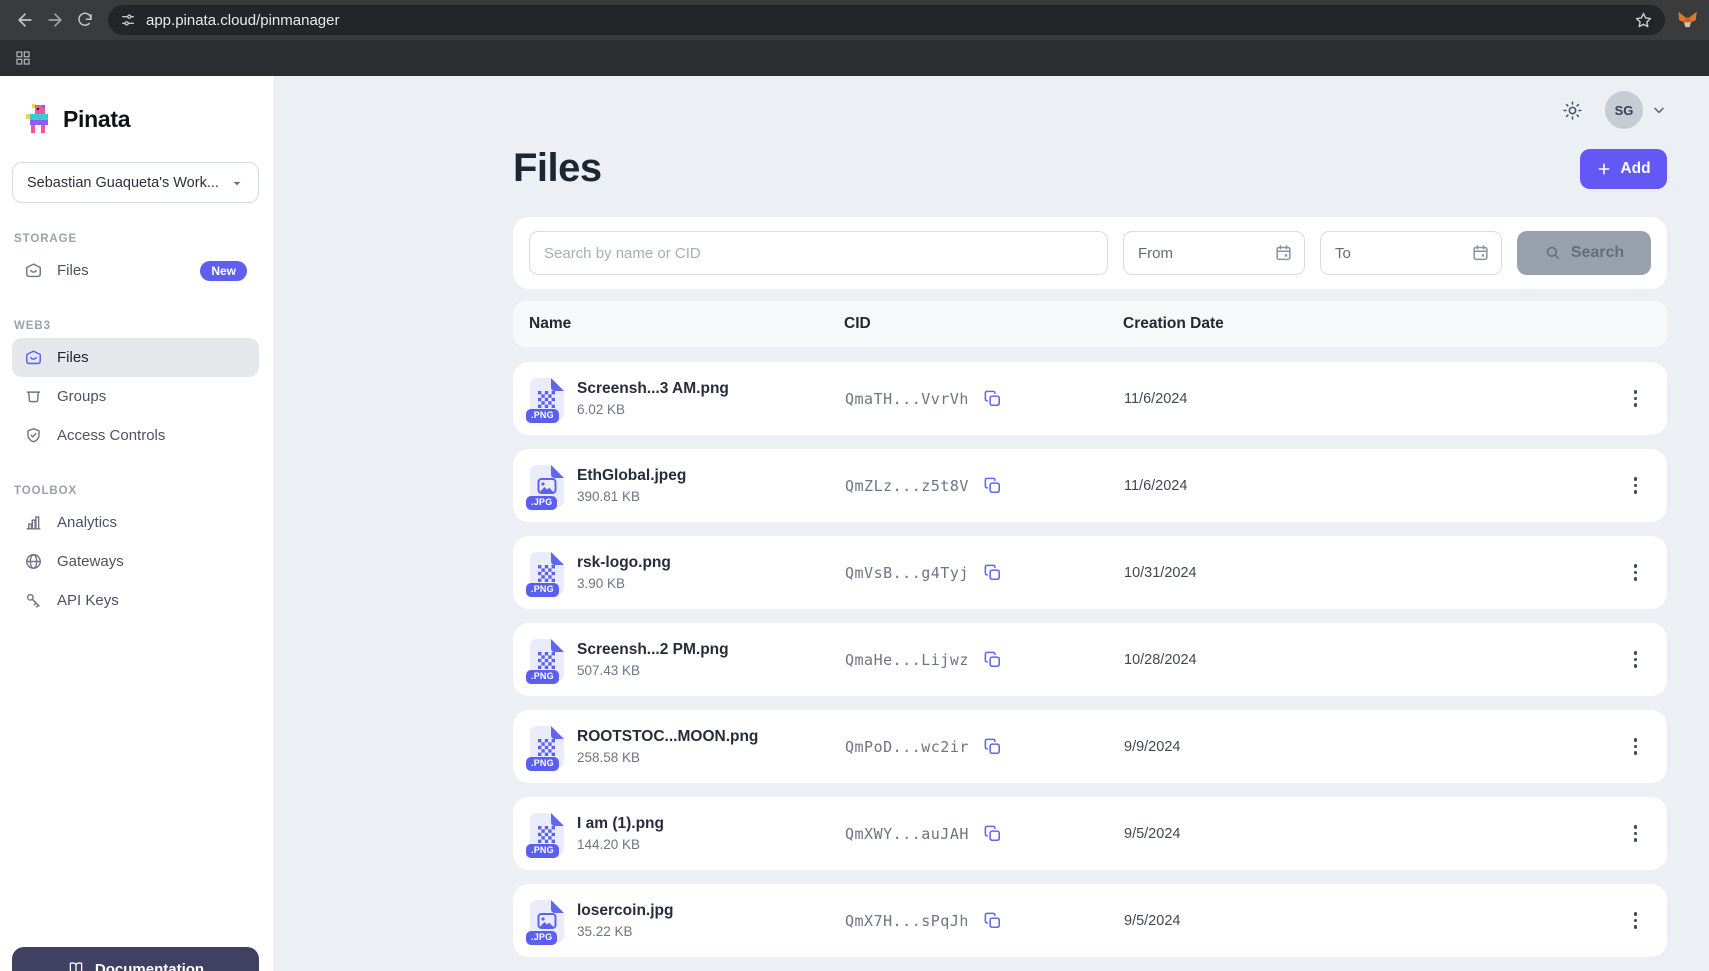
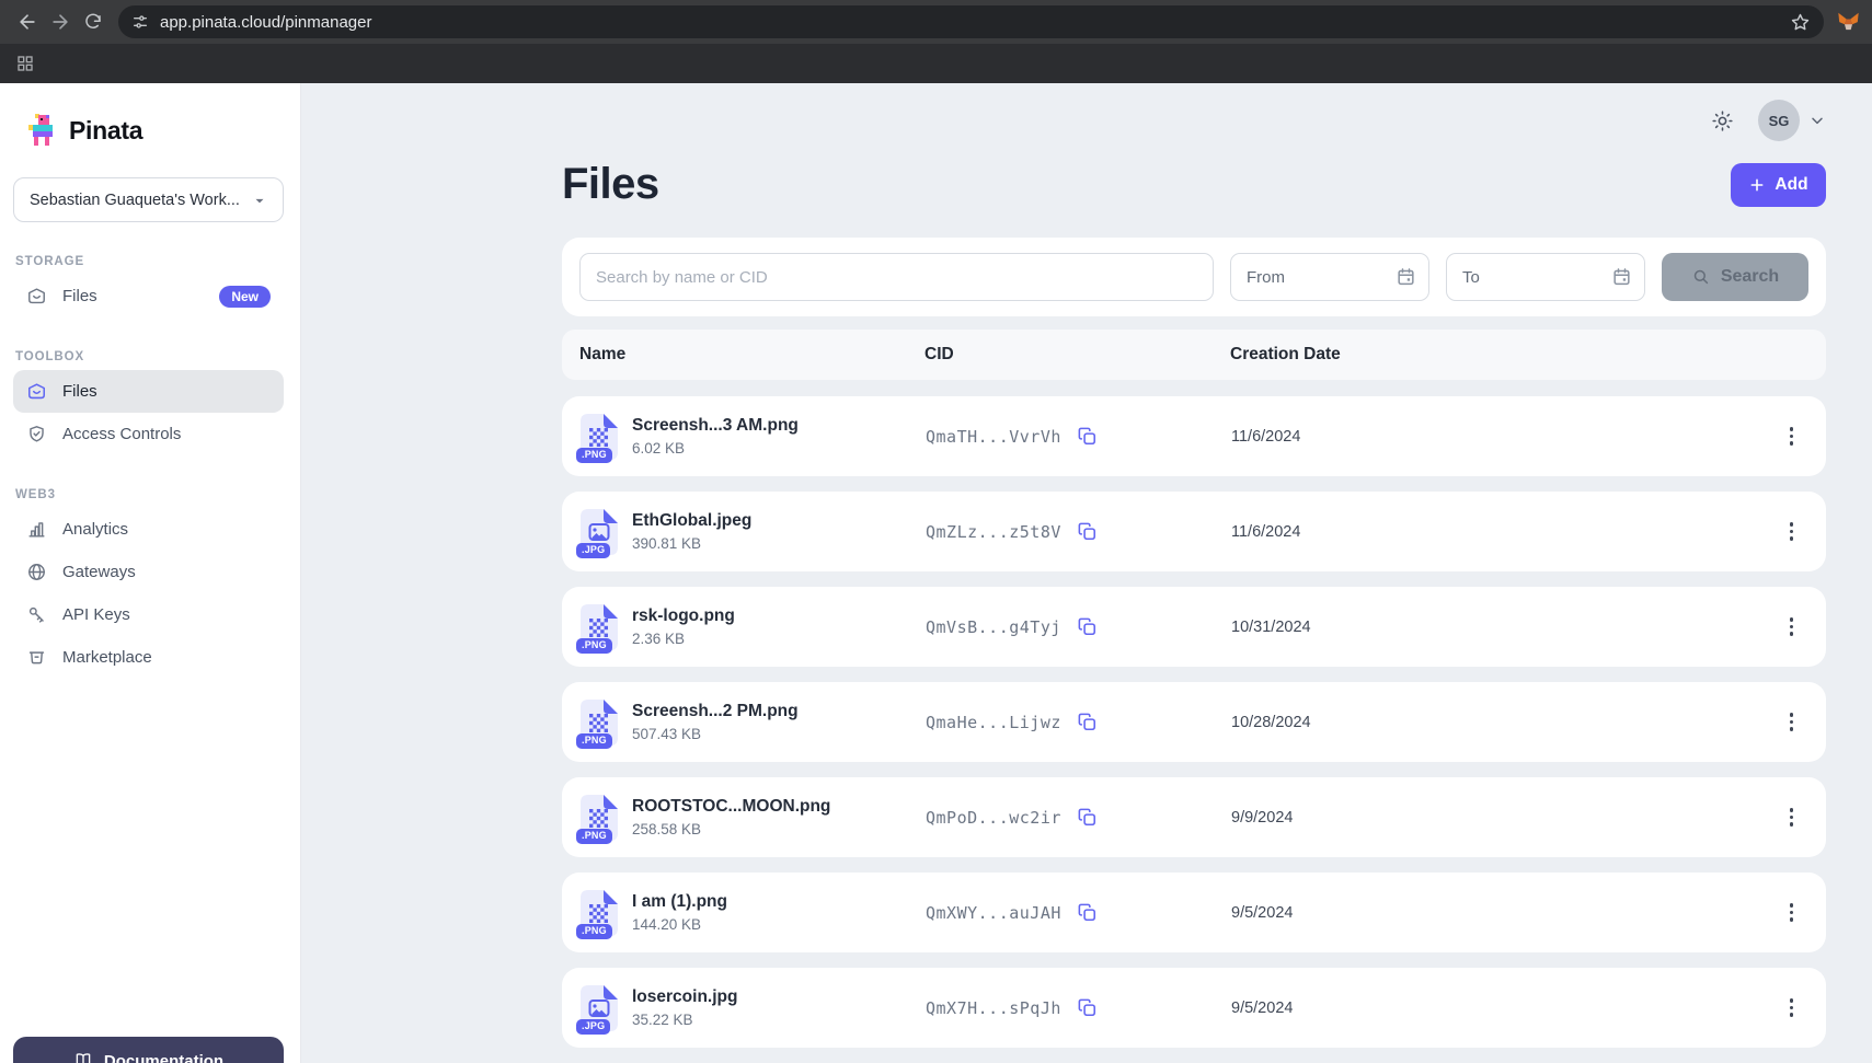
  app.pinata.cloud/pinmanager
  Pinata
  Sebastian Guaqueta's Work...
  STORAGE
  Files
  New
- WEB3
+ TOOLBOX
  Files
- Groups
  Access Controls
- TOOLBOX
+ WEB3
  Analytics
  Gateways
  API Keys
+ Marketplace
  Documentation
  SG
  Files
  Add
  Search by name or CID
  From
  To
  Search
  Name
  CID
  Creation Date
  .PNG
  Screensh...3 AM.png
  6.02 KB
  QmaTH...VvrVh
  11/6/2024
  .JPG
  EthGlobal.jpeg
  390.81 KB
  QmZLz...z5t8V
  11/6/2024
  .PNG
  rsk-logo.png
- 3.90 KB
+ 2.36 KB
  QmVsB...g4Tyj
  10/31/2024
  .PNG
  Screensh...2 PM.png
  507.43 KB
  QmaHe...Lijwz
  10/28/2024
  .PNG
  ROOTSTOC...MOON.png
  258.58 KB
  QmPoD...wc2ir
  9/9/2024
  .PNG
  I am (1).png
  144.20 KB
  QmXWY...auJAH
  9/5/2024
  .JPG
  losercoin.jpg
  35.22 KB
  QmX7H...sPqJh
  9/5/2024
